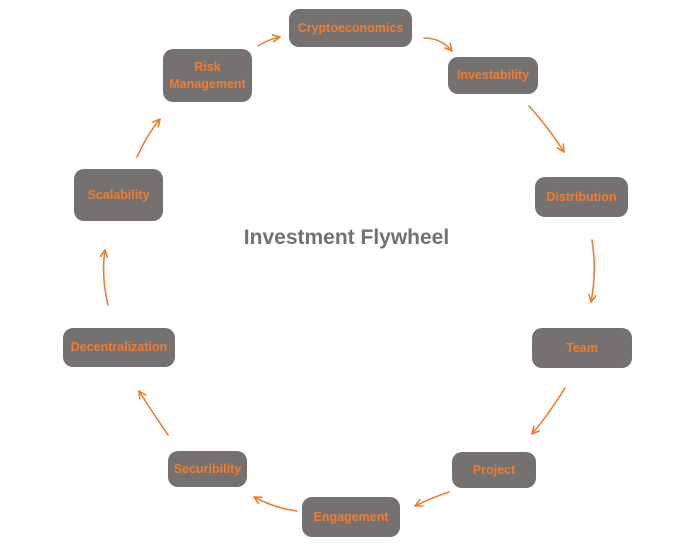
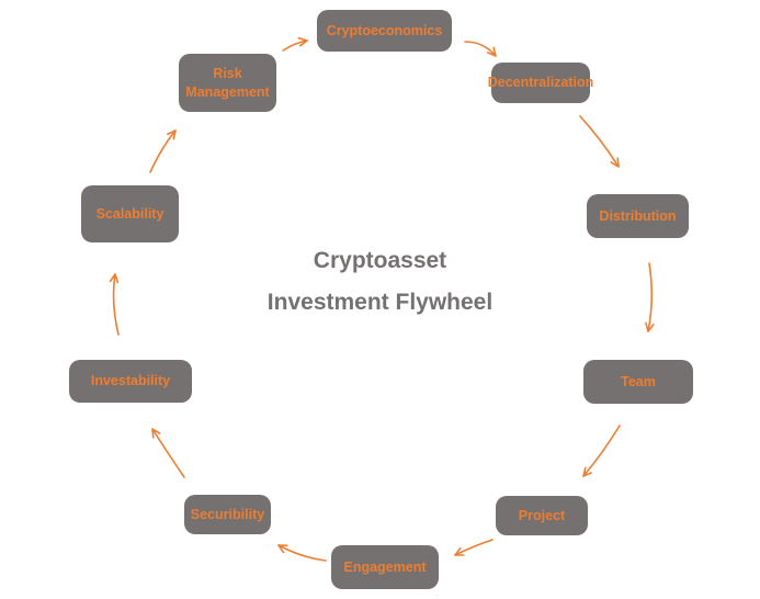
  Cryptoeconomics
- Investability
+ Decentralization
  Distribution
  Team
  Project
  Engagement
  Securibility
- Decentralization
+ Investability
  Scalability
  Risk Management
+ Cryptoasset
  Investment Flywheel
